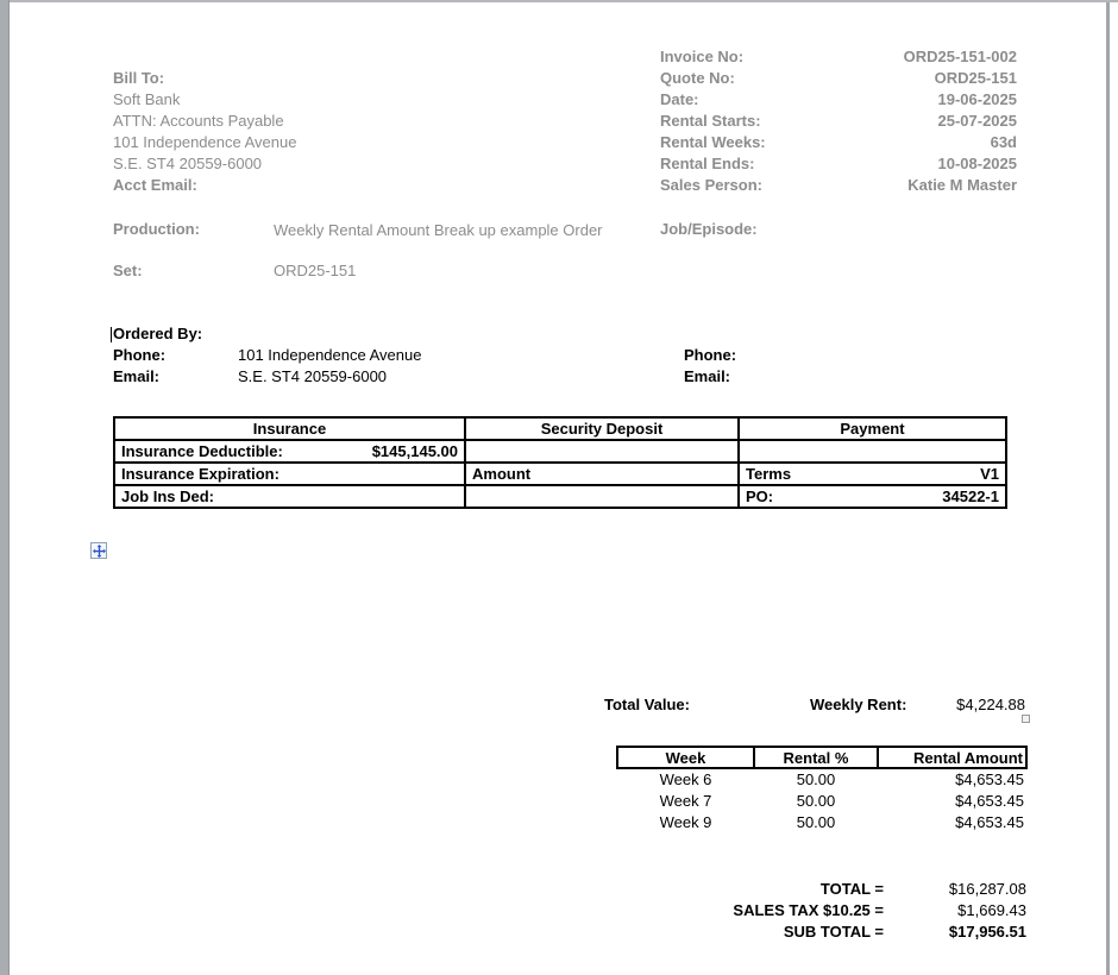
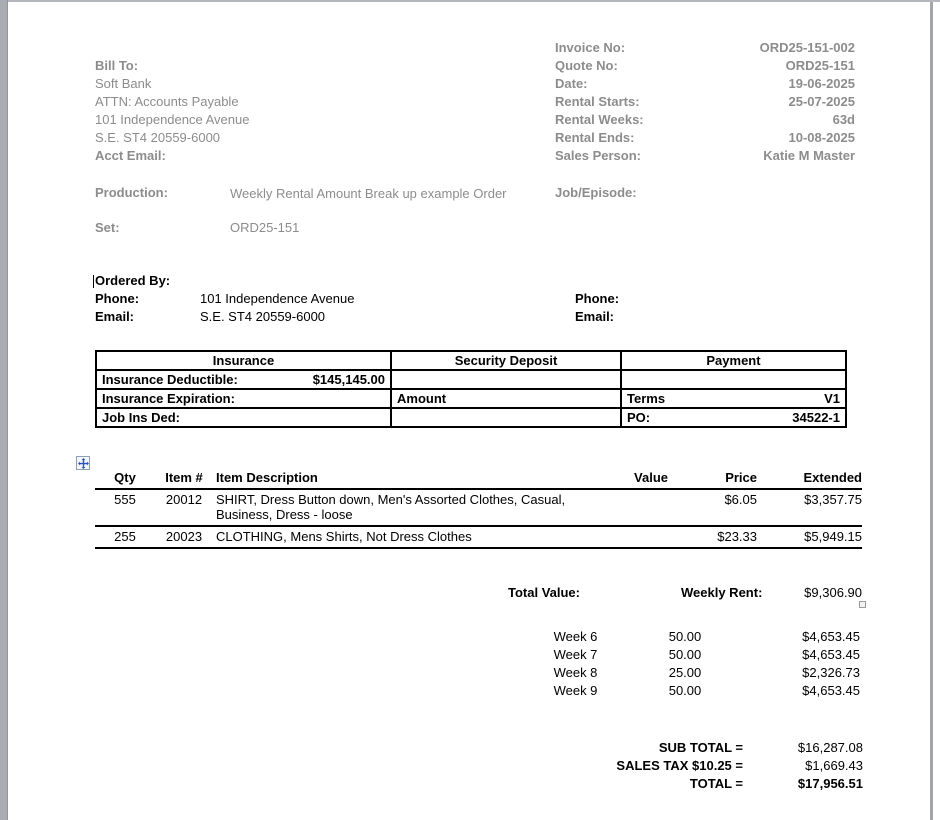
  Bill To:
  Soft Bank
  ATTN: Accounts Payable
  101 Independence Avenue
  S.E. ST4 20559-6000
  Acct Email:
  Invoice No:
  ORD25-151-002
  Quote No:
  ORD25-151
  Date:
  19-06-2025
  Rental Starts:
  25-07-2025
  Rental Weeks:
  63d
  Rental Ends:
  10-08-2025
  Sales Person:
  Katie M Master
  Production:
  Weekly Rental Amount Break up example Order
  Job/Episode:
  Set:
  ORD25-151
  Ordered By:
  Phone:
  101 Independence Avenue
  Phone:
  Email:
  S.E. ST4 20559-6000
  Email:
  Insurance	Security Deposit	Payment
  Insurance Deductible: $145,145.00
  Insurance Expiration:	Amount	Terms V1
  Job Ins Ded:		PO: 34522-1
+ Qty	Item #	Item Description	Value	Price	Extended
+ 555	20012	SHIRT, Dress Button down, Men's Assorted Clothes, Casual, Business, Dress - loose		$6.05	$3,357.75
+ 255	20023	CLOTHING, Mens Shirts, Not Dress Clothes		$23.33	$5,949.15
  Total Value:
  Weekly Rent:
- $4,224.88
+ $9,306.90
- Week	Rental %	Rental Amount
  Week 6	50.00	$4,653.45
  Week 7	50.00	$4,653.45
+ Week 8	25.00	$2,326.73
  Week 9	50.00	$4,653.45
- TOTAL =
+ SUB TOTAL =
  $16,287.08
  SALES TAX $10.25 =
  $1,669.43
- SUB TOTAL =
+ TOTAL =
  $17,956.51
